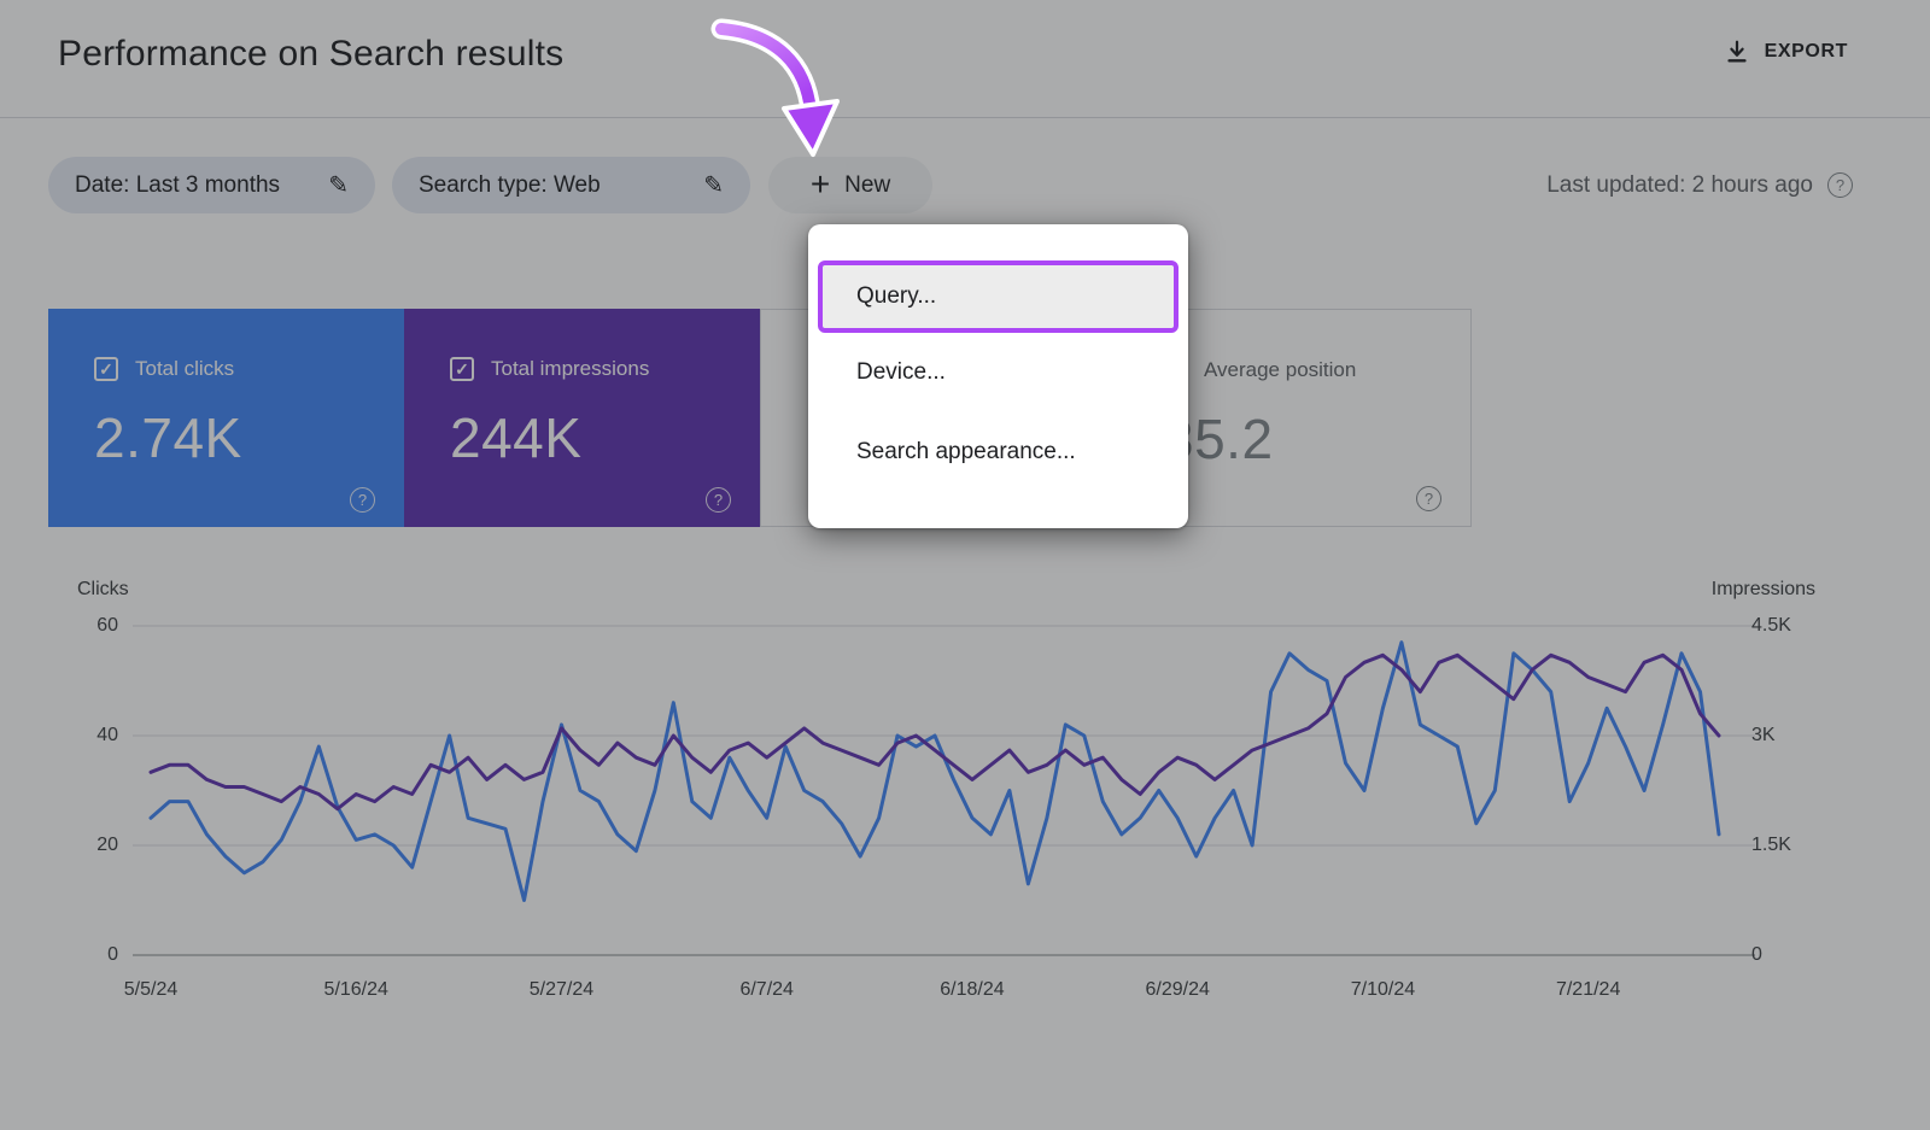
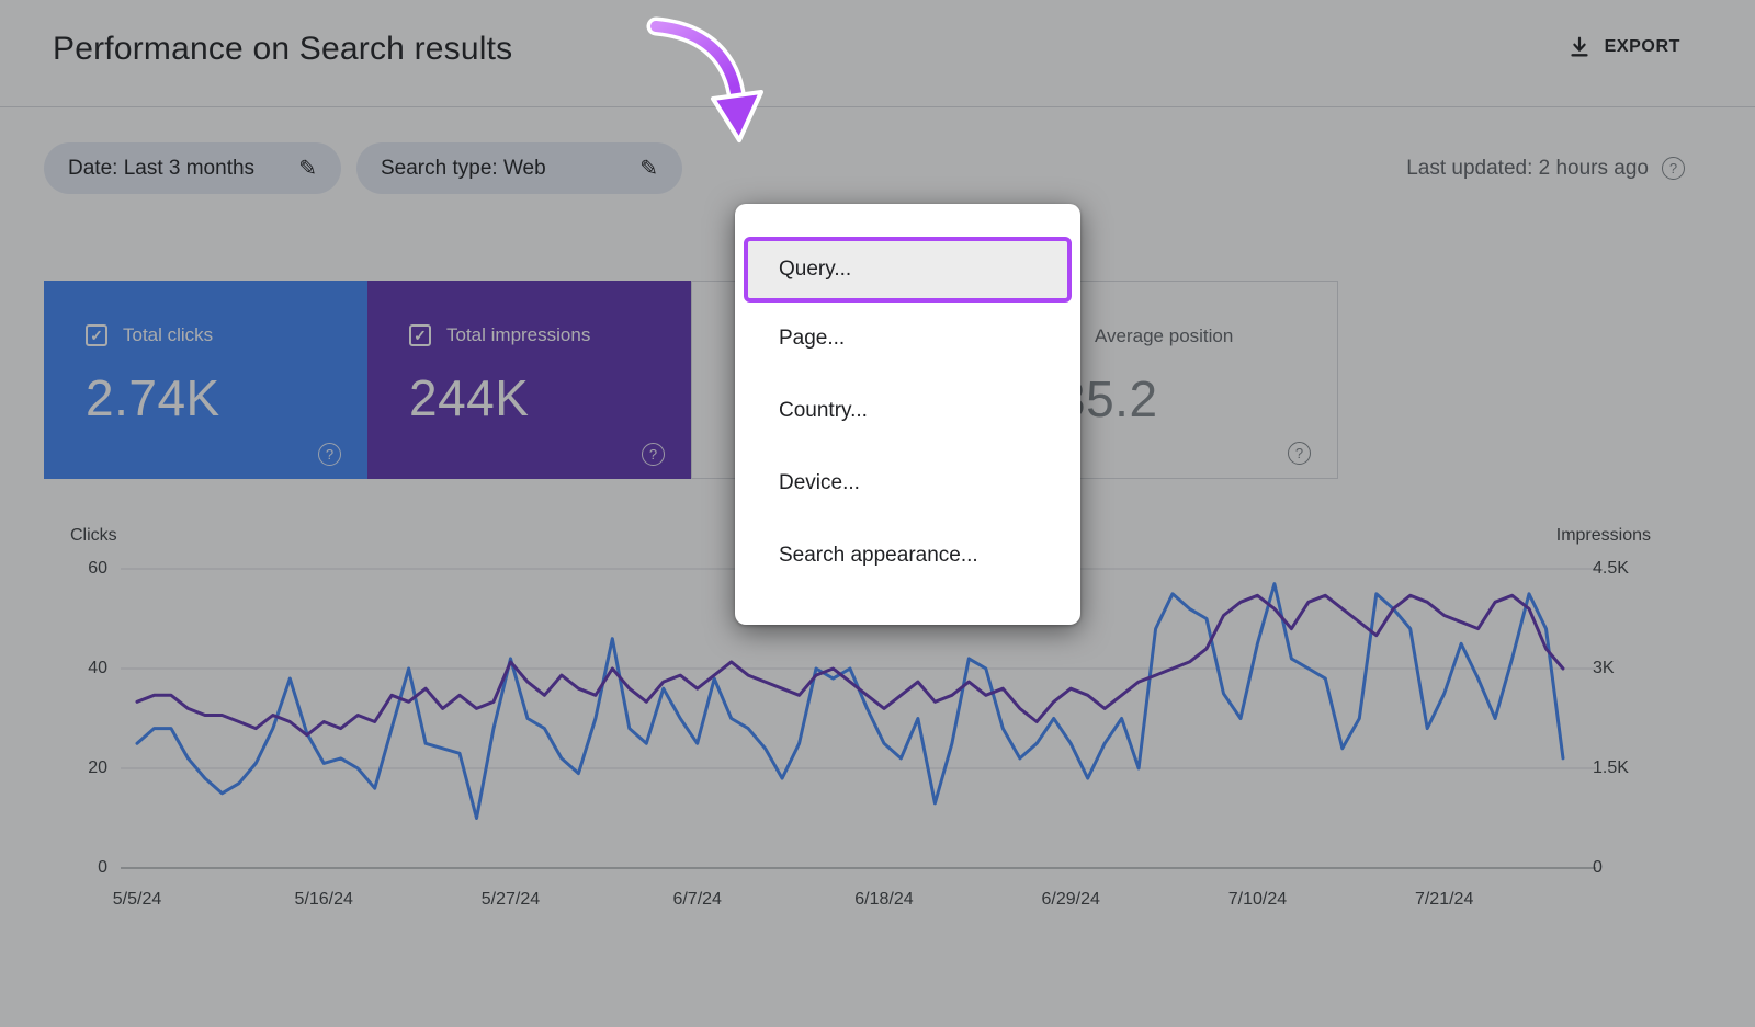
  Performance on Search results
  EXPORT
  Date: Last 3 months
  ✎
  Search type: Web
  ✎
- +
- New
  Last updated: 2 hours ago
  ?
  ✓
  Total clicks
  2.74K
  ?
  ✓
  Total impressions
  244K
  ?
  Average position
  5.2
  ?
  Clicks
  Impressions
  0
  20
  40
  60
  0
  1.5K
  3K
  4.5K
  5/5/24
  5/16/24
  5/27/24
  6/7/24
  6/18/24
  6/29/24
  7/10/24
  7/21/24
  Query...
+ Page...
+ Country...
  Device...
  Search appearance...
